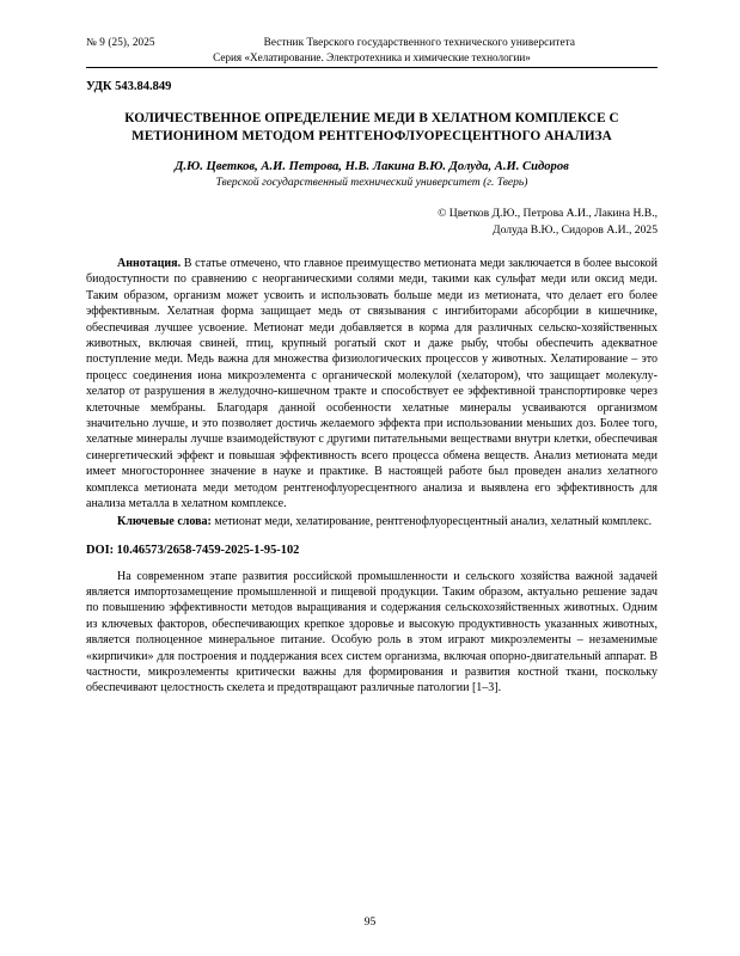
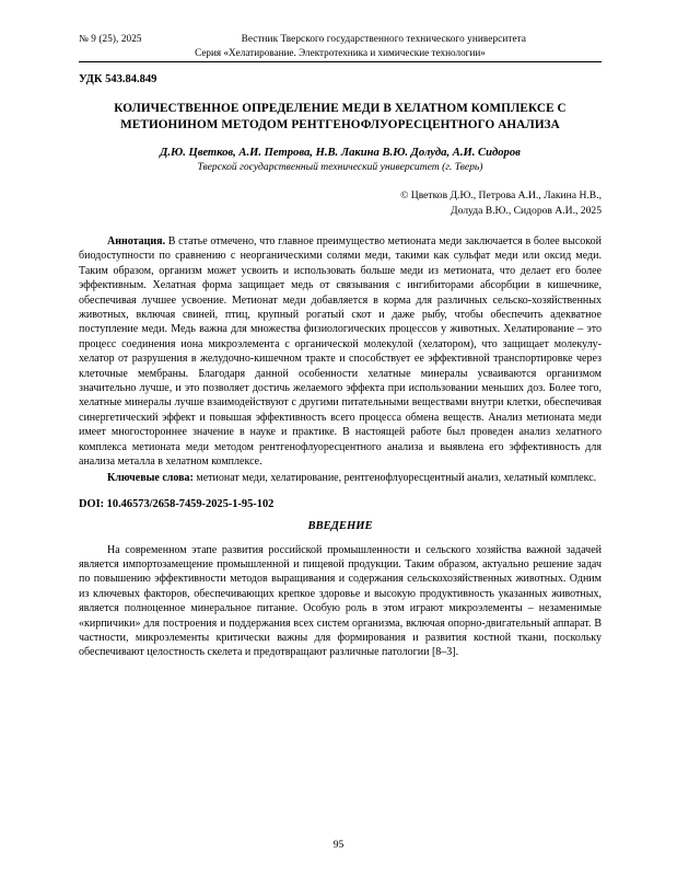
  № 9 (25), 2025
  Вестник Тверского государственного технического университета
  Серия «Хелатирование. Электротехника и химические технологии»
  УДК 543.84.849
  КОЛИЧЕСТВЕННОЕ ОПРЕДЕЛЕНИЕ МЕДИ В ХЕЛАТНОМ КОМПЛЕКСЕ С МЕТИОНИНОМ МЕТОДОМ РЕНТГЕНОФЛУОРЕСЦЕНТНОГО АНАЛИЗА
  Д.Ю. Цветков, А.И. Петрова, Н.В. Лакина В.Ю. Долуда, А.И. Сидоров
  Тверской государственный технический университет (г. Тверь)
  © Цветков Д.Ю., Петрова А.И., Лакина Н.В.,
  Долуда В.Ю., Сидоров А.И., 2025
  Аннотация. В статье отмечено, что главное преимущество метионата меди заключается в более высокой биодоступности по сравнению с неорганическими солями меди, такими как сульфат меди или оксид меди. Таким образом, организм может усвоить и использовать больше меди из метионата, что делает его более эффективным. Хелатная форма защищает медь от связывания с ингибиторами абсорбции в кишечнике, обеспечивая лучшее усвоение. Метионат меди добавляется в корма для различных сельско-хозяйственных животных, включая свиней, птиц, крупный рогатый скот и даже рыбу, чтобы обеспечить адекватное поступление меди. Медь важна для множества физиологических процессов у животных. Хелатирование – это процесс соединения иона микроэлемента с органической молекулой (хелатором), что защищает молекулу-хелатор от разрушения в желудочно-кишечном тракте и способствует ее эффективной транспортировке через клеточные мембраны. Благодаря данной особенности хелатные минералы усваиваются организмом значительно лучше, и это позволяет достичь желаемого эффекта при использовании меньших доз. Более того, хелатные минералы лучше взаимодействуют с другими питательными веществами внутри клетки, обеспечивая синергетический эффект и повышая эффективность всего процесса обмена веществ. Анализ метионата меди имеет многостороннее значение в науке и практике. В настоящей работе был проведен анализ хелатного комплекса метионата меди методом рентгенофлуоресцентного анализа и выявлена его эффективность для анализа металла в хелатном комплексе.
  Ключевые слова: метионат меди, хелатирование, рентгенофлуоресцентный анализ, хелатный комплекс.
  DOI: 10.46573/2658-7459-2025-1-95-102
+ ВВЕДЕНИЕ
- На современном этапе развития российской промышленности и сельского хозяйства важной задачей является импортозамещение промышленной и пищевой продукции. Таким образом, актуально решение задач по повышению эффективности методов выращивания и содержания сельскохозяйственных животных. Одним из ключевых факторов, обеспечивающих крепкое здоровье и высокую продуктивность указанных животных, является полноценное минеральное питание. Особую роль в этом играют микроэлементы – незаменимые «кирпичики» для построения и поддержания всех систем организма, включая опорно-двигательный аппарат. В частности, микроэлементы критически важны для формирования и развития костной ткани, поскольку обеспечивают целостность скелета и предотвращают различные патологии [1–3].
+ На современном этапе развития российской промышленности и сельского хозяйства важной задачей является импортозамещение промышленной и пищевой продукции. Таким образом, актуально решение задач по повышению эффективности методов выращивания и содержания сельскохозяйственных животных. Одним из ключевых факторов, обеспечивающих крепкое здоровье и высокую продуктивность указанных животных, является полноценное минеральное питание. Особую роль в этом играют микроэлементы – незаменимые «кирпичики» для построения и поддержания всех систем организма, включая опорно-двигательный аппарат. В частности, микроэлементы критически важны для формирования и развития костной ткани, поскольку обеспечивают целостность скелета и предотвращают различные патологии [8–3].
  95
